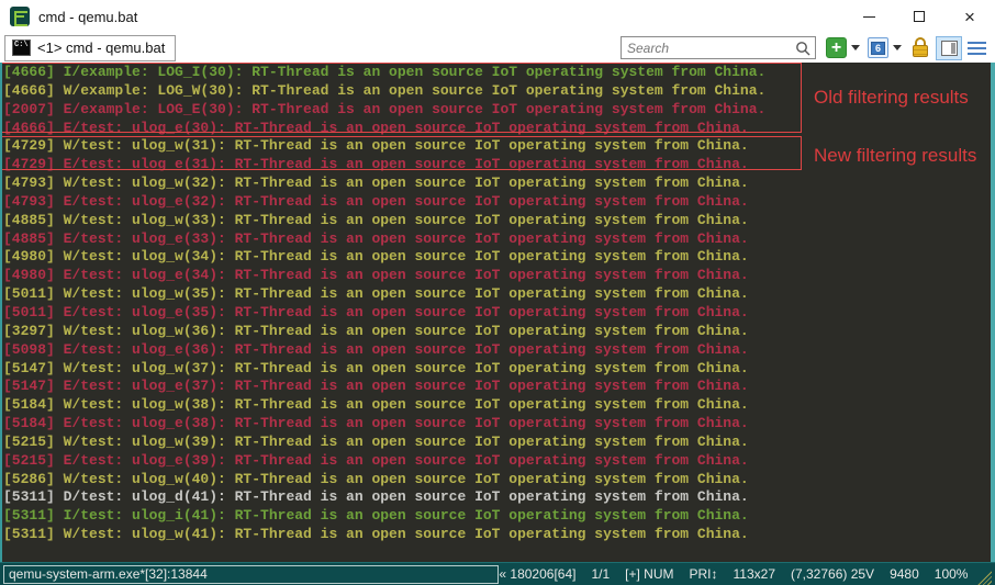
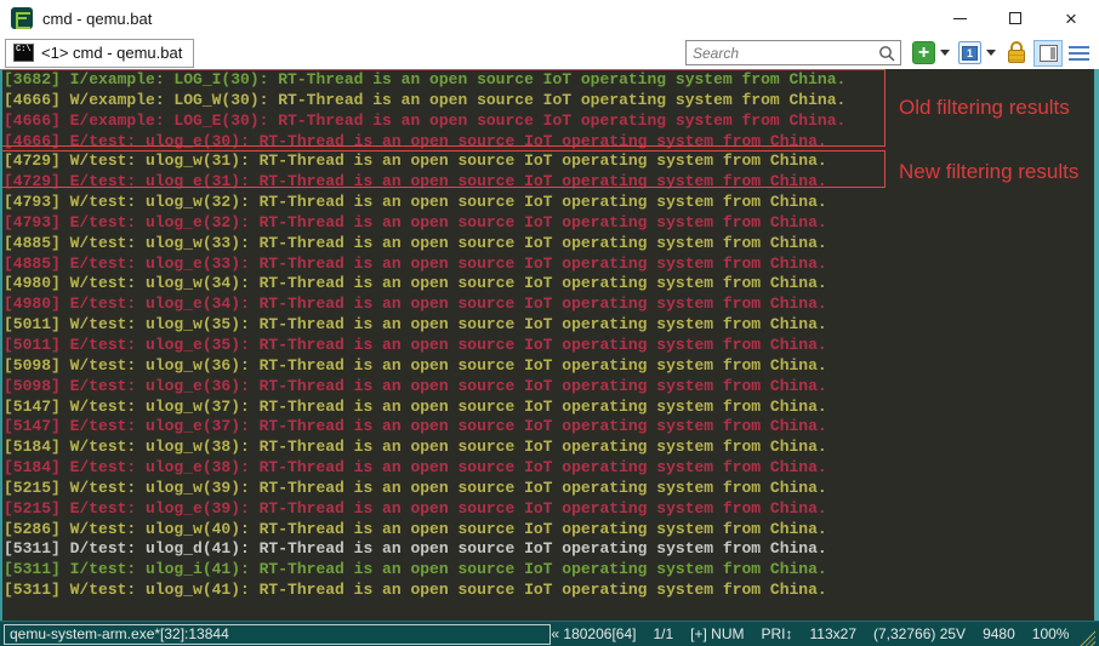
  cmd - qemu.bat
  ×
  C:\
  <1> cmd - qemu.bat
  Search
  +
- 6
+ 1
- [4666] I/example: LOG_I(30): RT-Thread is an open source IoT operating system from China.
+ [3682] I/example: LOG_I(30): RT-Thread is an open source IoT operating system from China.
  [4666] W/example: LOG_W(30): RT-Thread is an open source IoT operating system from China.
- [2007] E/example: LOG_E(30): RT-Thread is an open source IoT operating system from China.
+ [4666] E/example: LOG_E(30): RT-Thread is an open source IoT operating system from China.
  [4666] E/test: ulog_e(30): RT-Thread is an open source IoT operating system from China.
  [4729] W/test: ulog_w(31): RT-Thread is an open source IoT operating system from China.
  [4729] E/test: ulog_e(31): RT-Thread is an open source IoT operating system from China.
  [4793] W/test: ulog_w(32): RT-Thread is an open source IoT operating system from China.
  [4793] E/test: ulog_e(32): RT-Thread is an open source IoT operating system from China.
  [4885] W/test: ulog_w(33): RT-Thread is an open source IoT operating system from China.
  [4885] E/test: ulog_e(33): RT-Thread is an open source IoT operating system from China.
  [4980] W/test: ulog_w(34): RT-Thread is an open source IoT operating system from China.
  [4980] E/test: ulog_e(34): RT-Thread is an open source IoT operating system from China.
  [5011] W/test: ulog_w(35): RT-Thread is an open source IoT operating system from China.
  [5011] E/test: ulog_e(35): RT-Thread is an open source IoT operating system from China.
- [3297] W/test: ulog_w(36): RT-Thread is an open source IoT operating system from China.
+ [5098] W/test: ulog_w(36): RT-Thread is an open source IoT operating system from China.
  [5098] E/test: ulog_e(36): RT-Thread is an open source IoT operating system from China.
  [5147] W/test: ulog_w(37): RT-Thread is an open source IoT operating system from China.
  [5147] E/test: ulog_e(37): RT-Thread is an open source IoT operating system from China.
  [5184] W/test: ulog_w(38): RT-Thread is an open source IoT operating system from China.
  [5184] E/test: ulog_e(38): RT-Thread is an open source IoT operating system from China.
  [5215] W/test: ulog_w(39): RT-Thread is an open source IoT operating system from China.
  [5215] E/test: ulog_e(39): RT-Thread is an open source IoT operating system from China.
  [5286] W/test: ulog_w(40): RT-Thread is an open source IoT operating system from China.
  [5311] D/test: ulog_d(41): RT-Thread is an open source IoT operating system from China.
  [5311] I/test: ulog_i(41): RT-Thread is an open source IoT operating system from China.
  [5311] W/test: ulog_w(41): RT-Thread is an open source IoT operating system from China.
  Old filtering results
  New filtering results
  qemu-system-arm.exe*[32]:13844
  « 180206[64]
  1/1
  [+] NUM
  PRI↕
  113x27
  (7,32766) 25V
  9480
  100%
